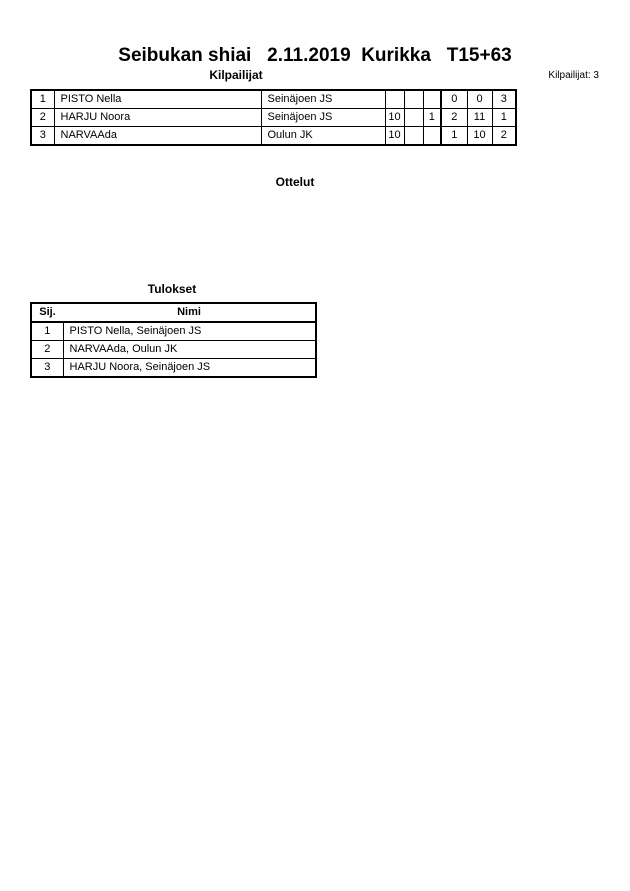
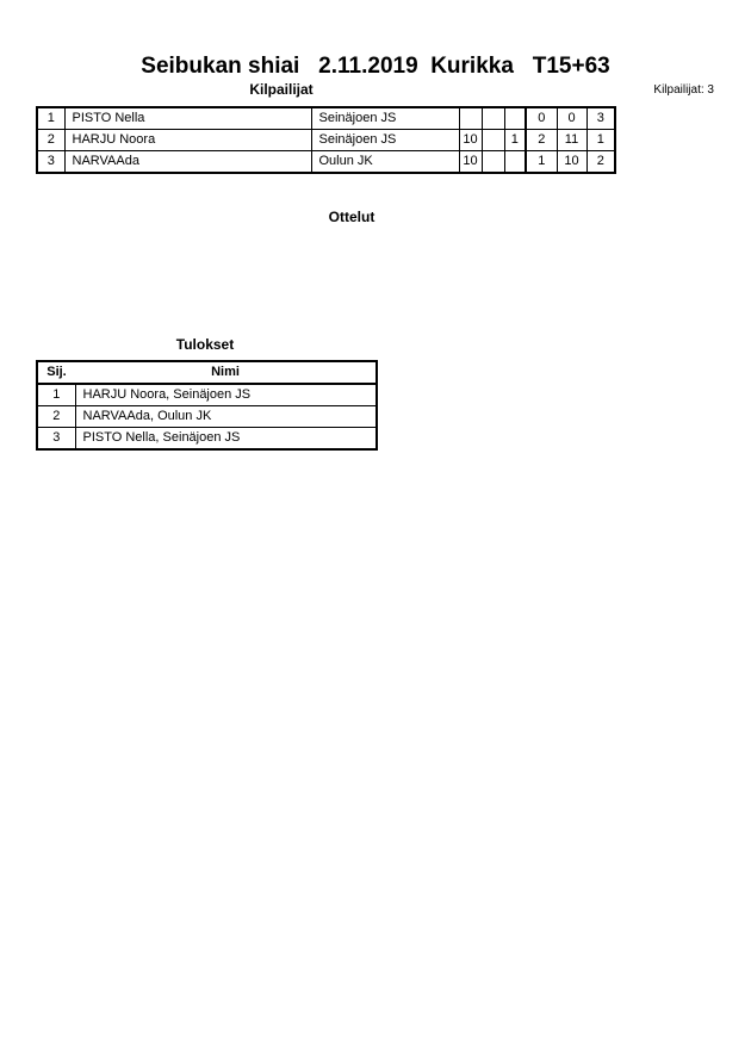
  Seibukan shiai 2.11.2019 Kurikka T15+63
  Kilpailijat
  Kilpailijat: 3
  1	PISTO Nella	Seinäjoen JS				0	0	3
  2	HARJU Noora	Seinäjoen JS	10		1	2	11	1
  3	NARVAAda	Oulun JK	10			1	10	2
  Ottelut
  Tulokset
  Sij.	Nimi
- 1	PISTO Nella, Seinäjoen JS
+ 1	HARJU Noora, Seinäjoen JS
  2	NARVAAda, Oulun JK
- 3	HARJU Noora, Seinäjoen JS
+ 3	PISTO Nella, Seinäjoen JS
